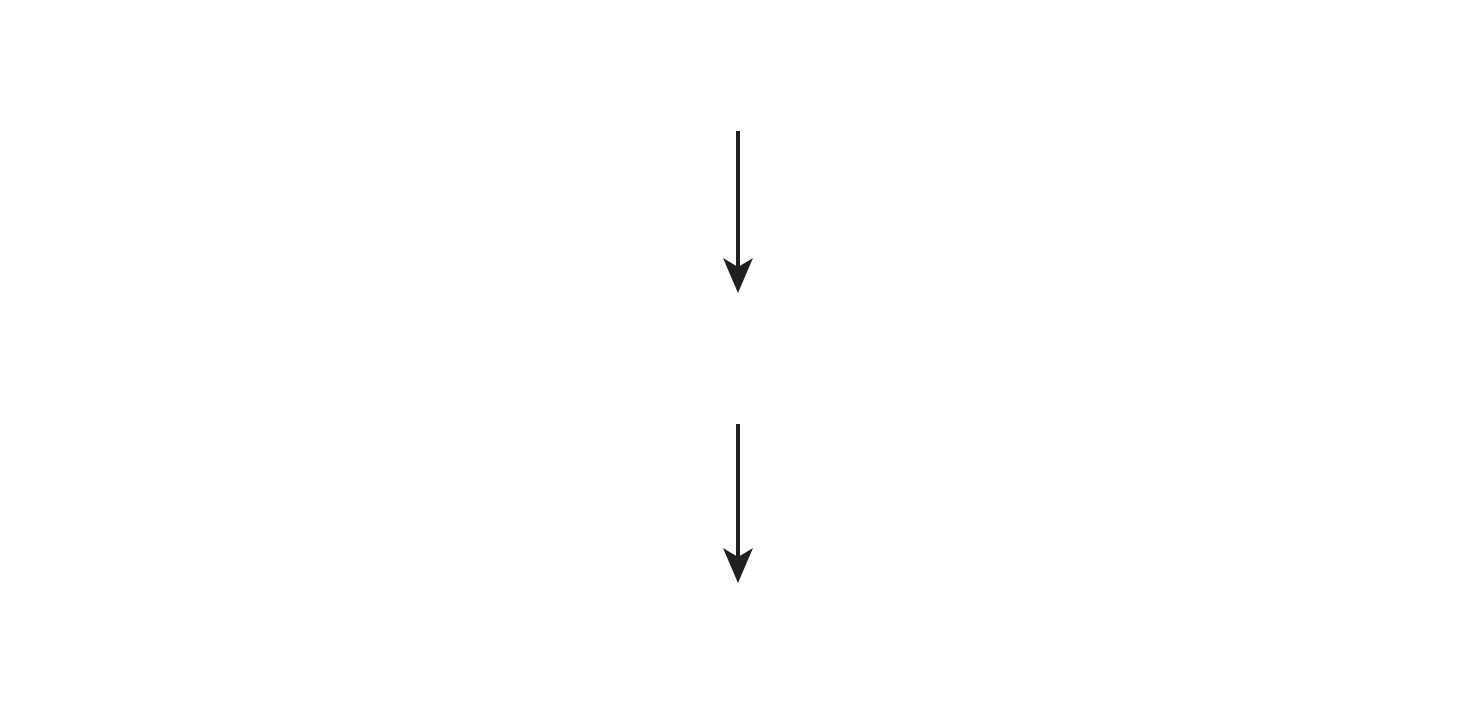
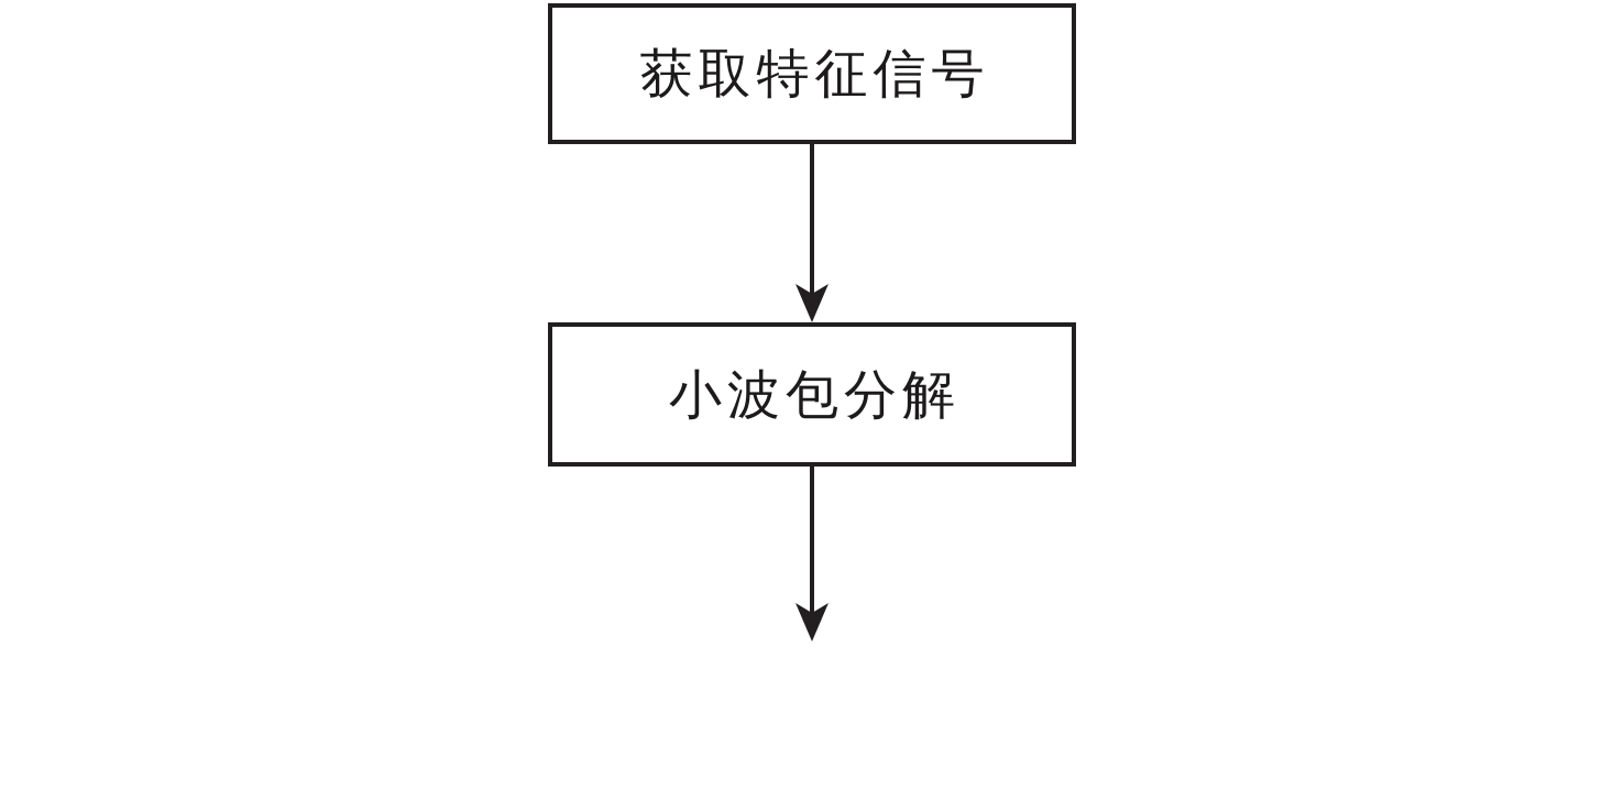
+ 获取特征信号
+ 小波包分解
